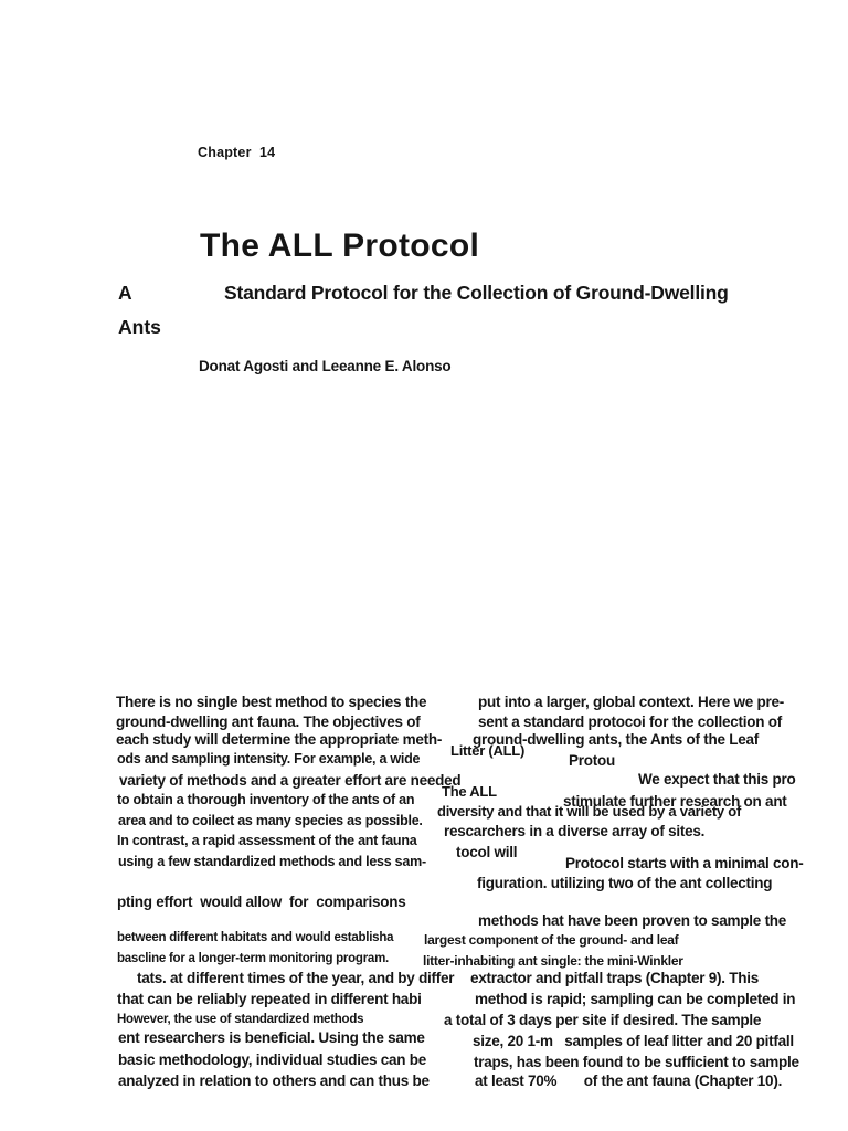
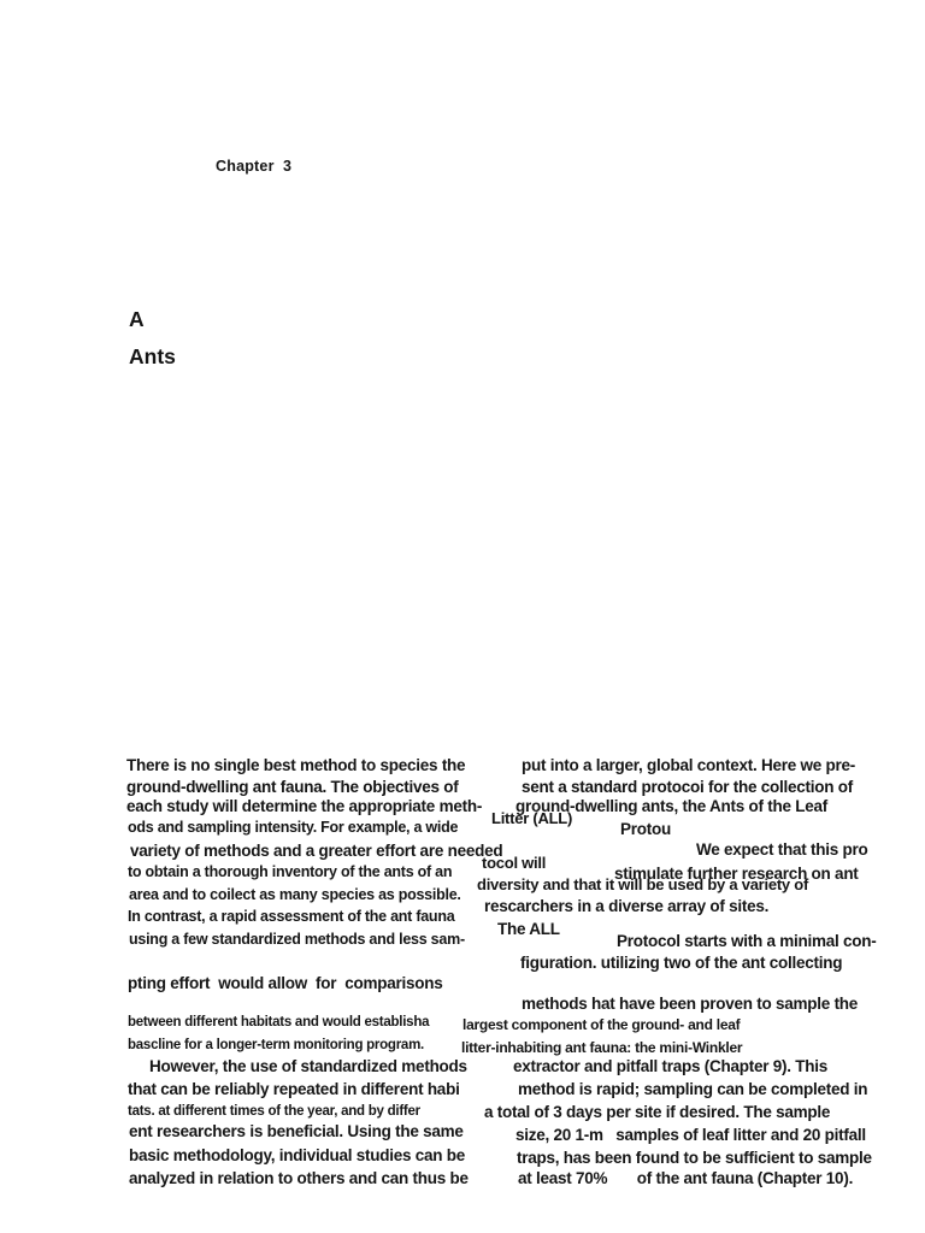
- Chapter 14
+ Chapter 3
- The ALL Protocol
  A
- Standard Protocol for the Collection of Ground-Dwelling
  Ants
- Donat Agosti and Leeanne E. Alonso
  There is no single best method to species the
  ground-dwelling ant fauna. The objectives of
  each study will determine the appropriate meth-
  ods and sampling intensity. For example, a wide
  variety of methods and a greater effort are needed
  to obtain a thorough inventory of the ants of an
  area and to coilect as many species as possible.
  In contrast, a rapid assessment of the ant fauna
  using a few standardized methods and less sam-
  pting effort would allow for comparisons
  between different habitats and would establisha
  bascline for a longer-term monitoring program.
- tats. at different times of the year, and by differ
+ However, the use of standardized methods
  that can be reliably repeated in different habi
- However, the use of standardized methods
+ tats. at different times of the year, and by differ
  ent researchers is beneficial. Using the same
  basic methodology, individual studies can be
  analyzed in relation to others and can thus be
  put into a larger, global context. Here we pre-
  sent a standard protocoi for the collection of
  ground-dwelling ants, the Ants of the Leaf
  Litter (ALL)
  Protou
  We expect that this pro
- The ALL
+ tocol will
  stimulate further research on ant
  diversity and that it will be used by a variety of
  rescarchers in a diverse array of sites.
- tocol will
+ The ALL
  Protocol starts with a minimal con-
  figuration. utilizing two of the ant collecting
  methods hat have been proven to sample the
  largest component of the ground- and leaf
- litter-inhabiting ant single: the mini-Winkler
+ litter-inhabiting ant fauna: the mini-Winkler
  extractor and pitfall traps (Chapter 9). This
  method is rapid; sampling can be completed in
  a total of 3 days per site if desired. The sample
  size, 20 1-m samples of leaf litter and 20 pitfall
  traps, has been found to be sufficient to sample
  at least 70% of the ant fauna (Chapter 10).
